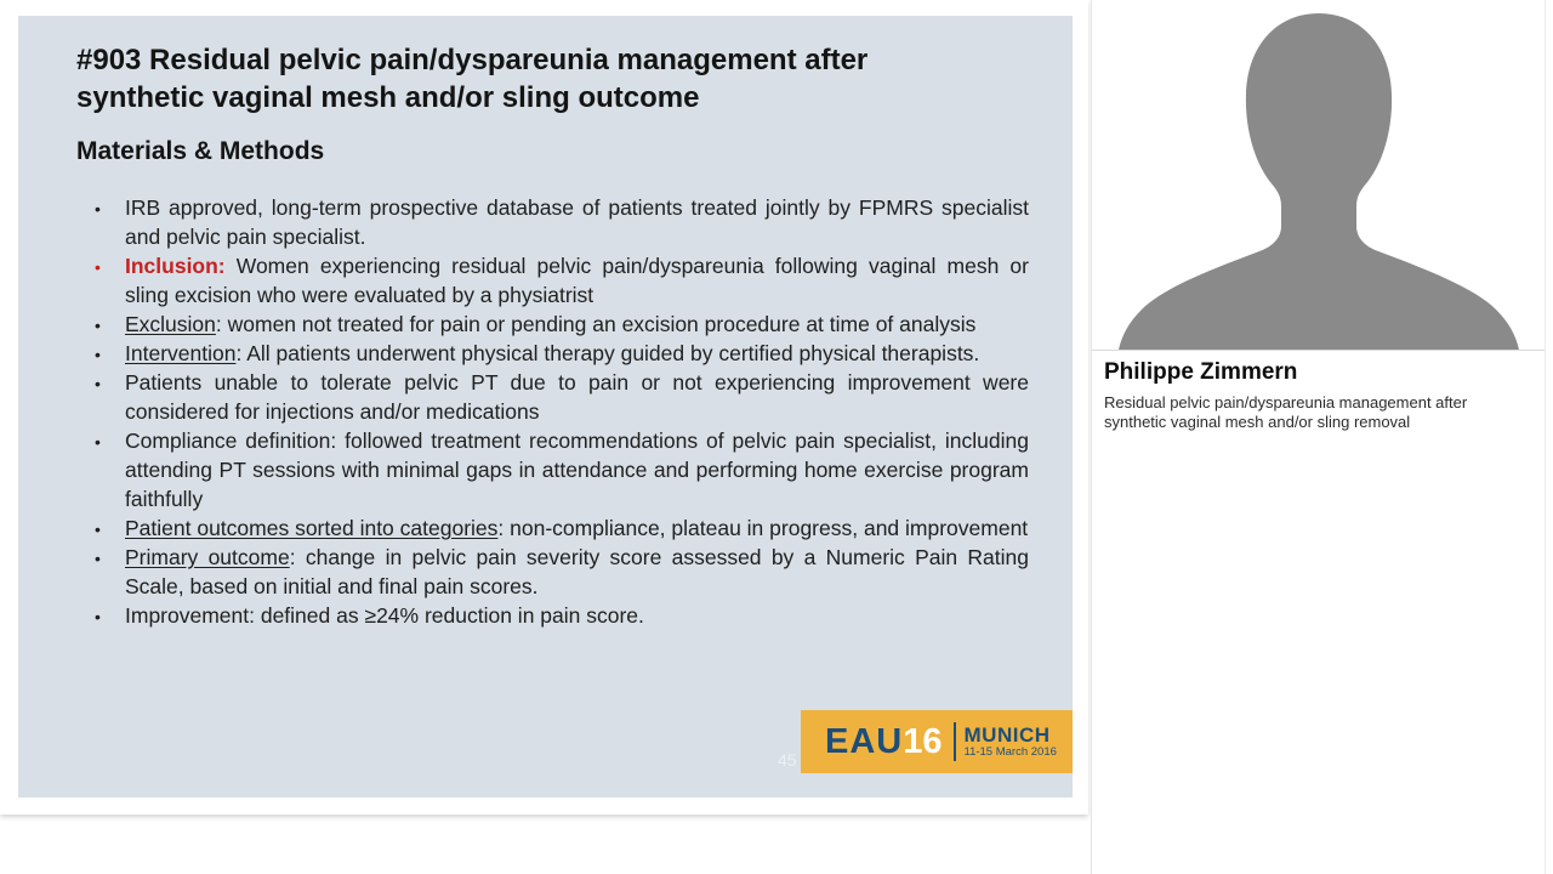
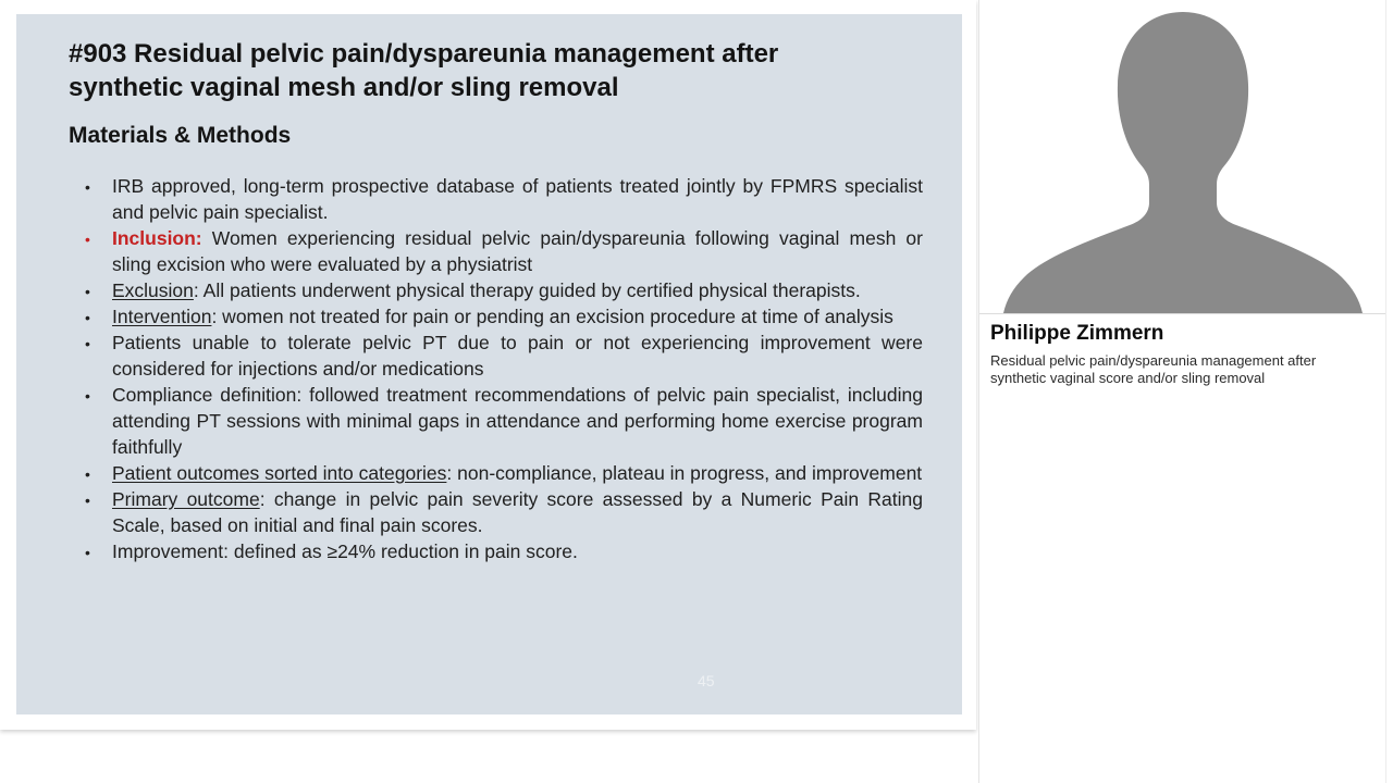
- #903 Residual pelvic pain/dyspareunia management after synthetic vaginal mesh and/or sling outcome
+ #903 Residual pelvic pain/dyspareunia management after synthetic vaginal mesh and/or sling removal
  Materials & Methods
  •
  IRB approved, long-term prospective database of patients treated jointly by FPMRS specialist and pelvic pain specialist.
  •
  Inclusion: Women experiencing residual pelvic pain/dyspareunia following vaginal mesh or sling excision who were evaluated by a physiatrist
  •
- Exclusion: women not treated for pain or pending an excision procedure at time of analysis
+ Exclusion: All patients underwent physical therapy guided by certified physical therapists.
  •
- Intervention: All patients underwent physical therapy guided by certified physical therapists.
+ Intervention: women not treated for pain or pending an excision procedure at time of analysis
  •
  Patients unable to tolerate pelvic PT due to pain or not experiencing improvement were considered for injections and/or medications
  •
  Compliance definition: followed treatment recommendations of pelvic pain specialist, including attending PT sessions with minimal gaps in attendance and performing home exercise program faithfully
  •
  Patient outcomes sorted into categories: non-compliance, plateau in progress, and improvement
  •
  Primary outcome: change in pelvic pain severity score assessed by a Numeric Pain Rating Scale, based on initial and final pain scores.
  •
  Improvement: defined as ≥24% reduction in pain score.
- EAU
- 16
- MUNICH
- 11-15 March 2016
  Philippe Zimmern
- Residual pelvic pain/dyspareunia management after synthetic vaginal mesh and/or sling removal
+ Residual pelvic pain/dyspareunia management after synthetic vaginal score and/or sling removal
